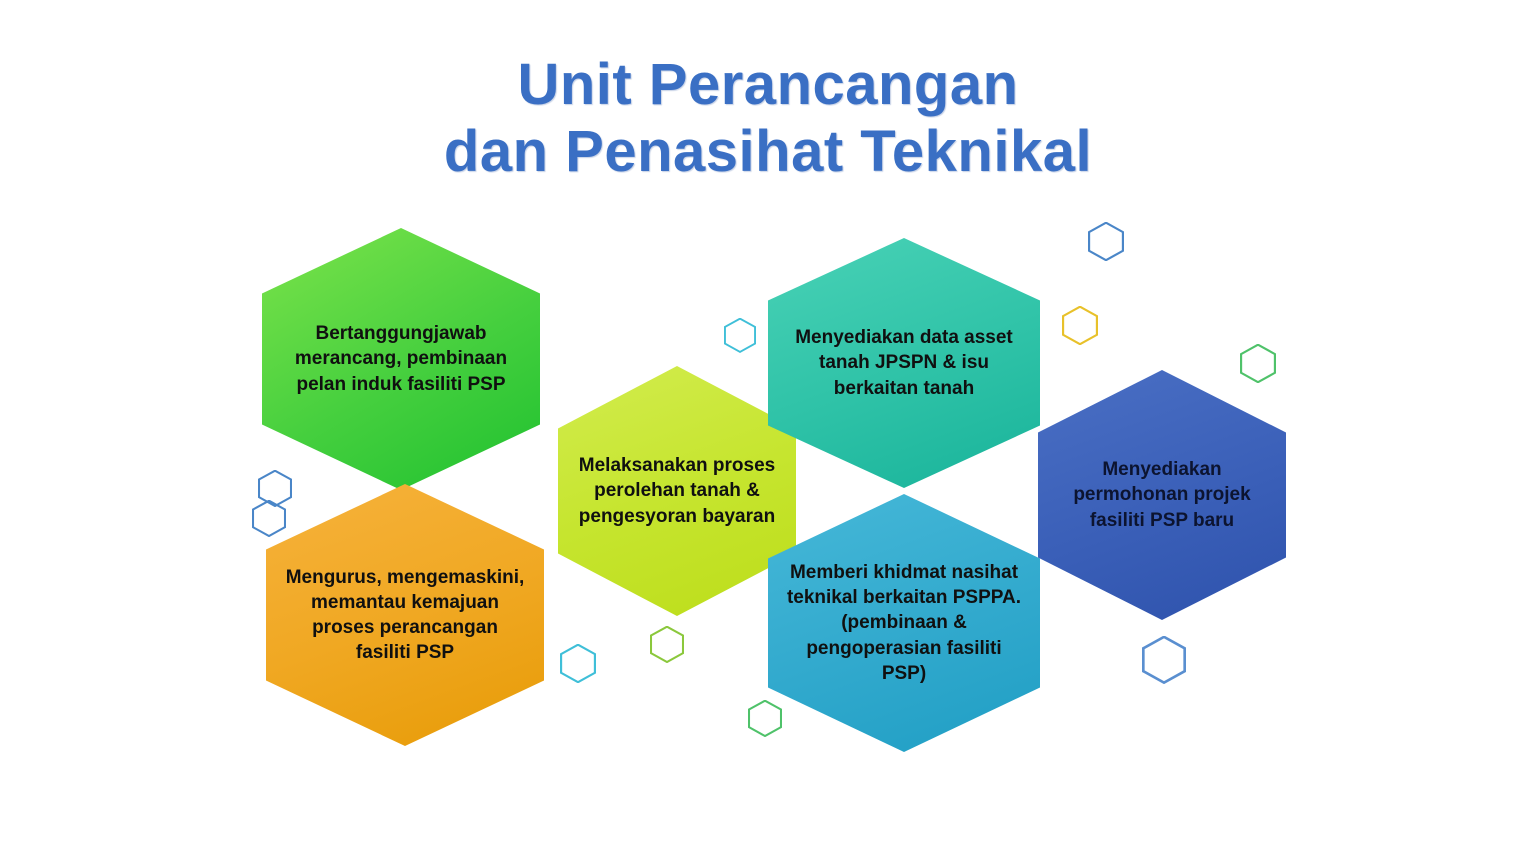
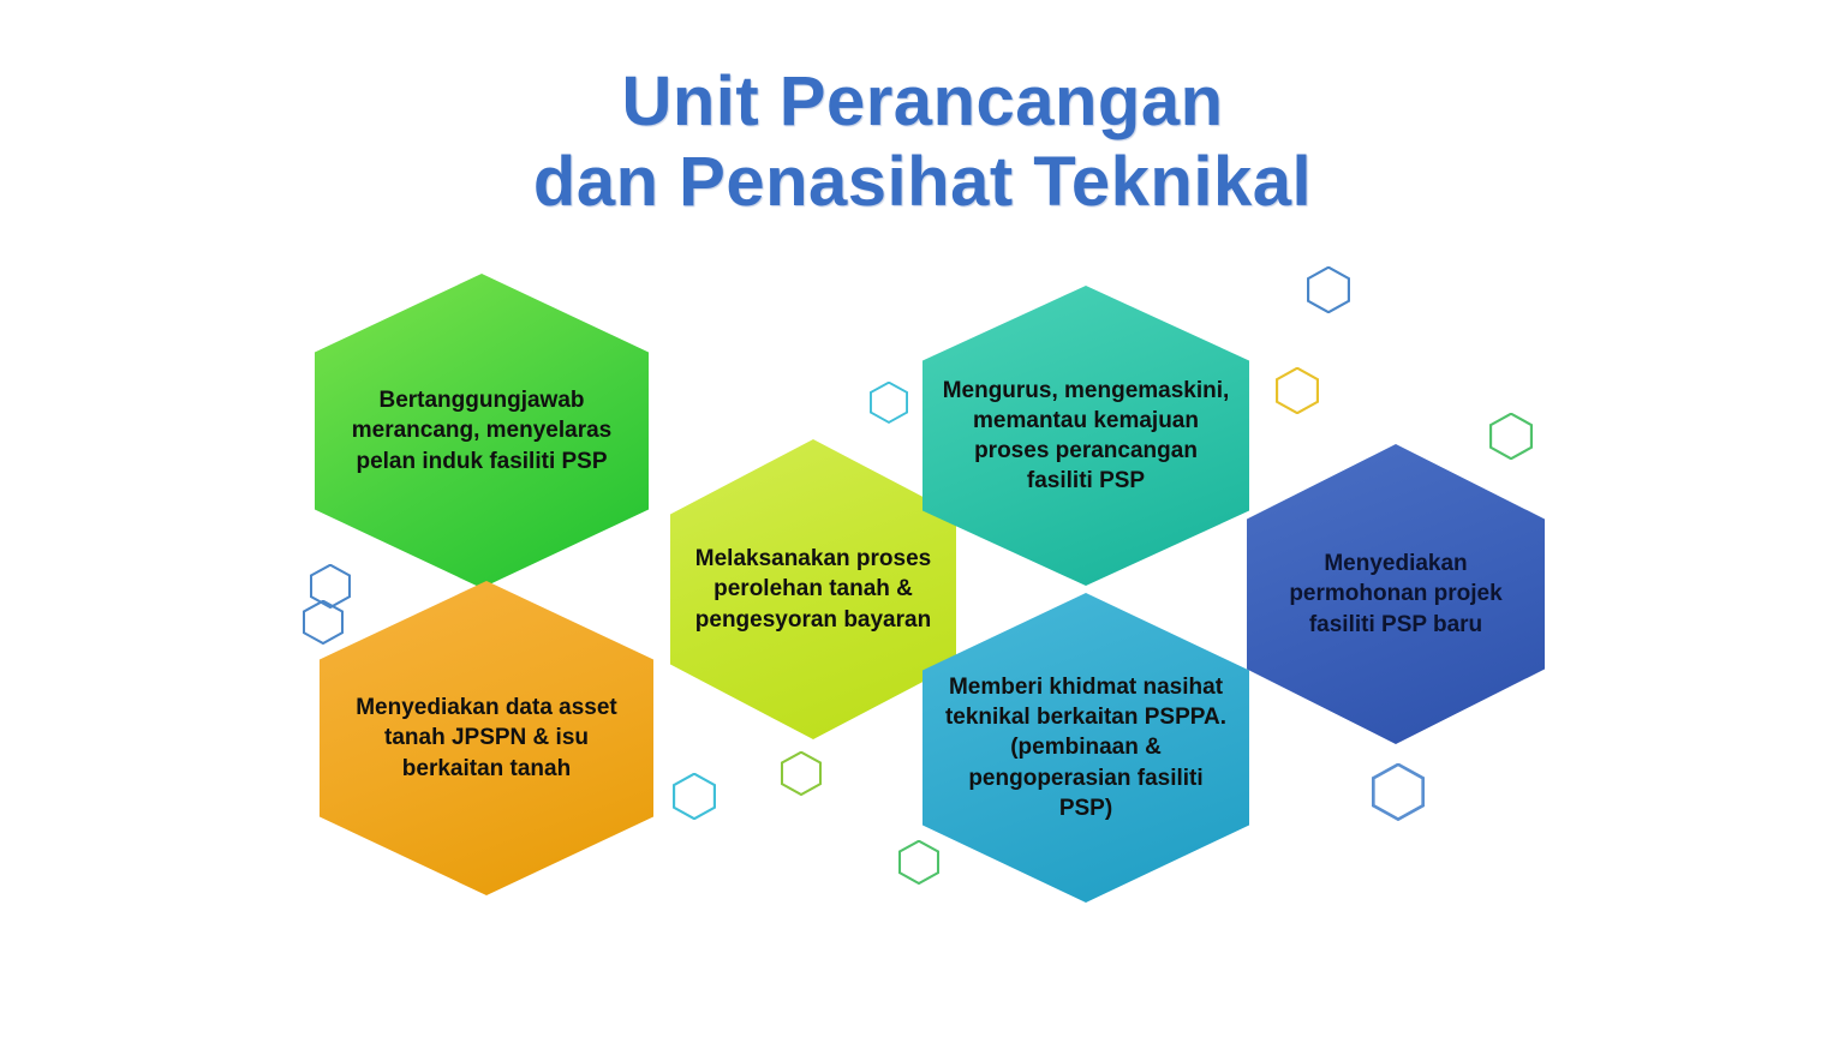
  Unit Perancangan
  dan Penasihat Teknikal
- Bertanggungjawab merancang, pembinaan pelan induk fasiliti PSP
+ Bertanggungjawab merancang, menyelaras pelan induk fasiliti PSP
- Mengurus, mengemaskini, memantau kemajuan proses perancangan fasiliti PSP
+ Menyediakan data asset tanah JPSPN & isu berkaitan tanah
  Melaksanakan proses perolehan tanah & pengesyoran bayaran
- Menyediakan data asset tanah JPSPN & isu berkaitan tanah
+ Mengurus, mengemaskini, memantau kemajuan proses perancangan fasiliti PSP
  Memberi khidmat nasihat teknikal berkaitan PSPPA. (pembinaan & pengoperasian fasiliti PSP)
  Menyediakan permohonan projek fasiliti PSP baru
